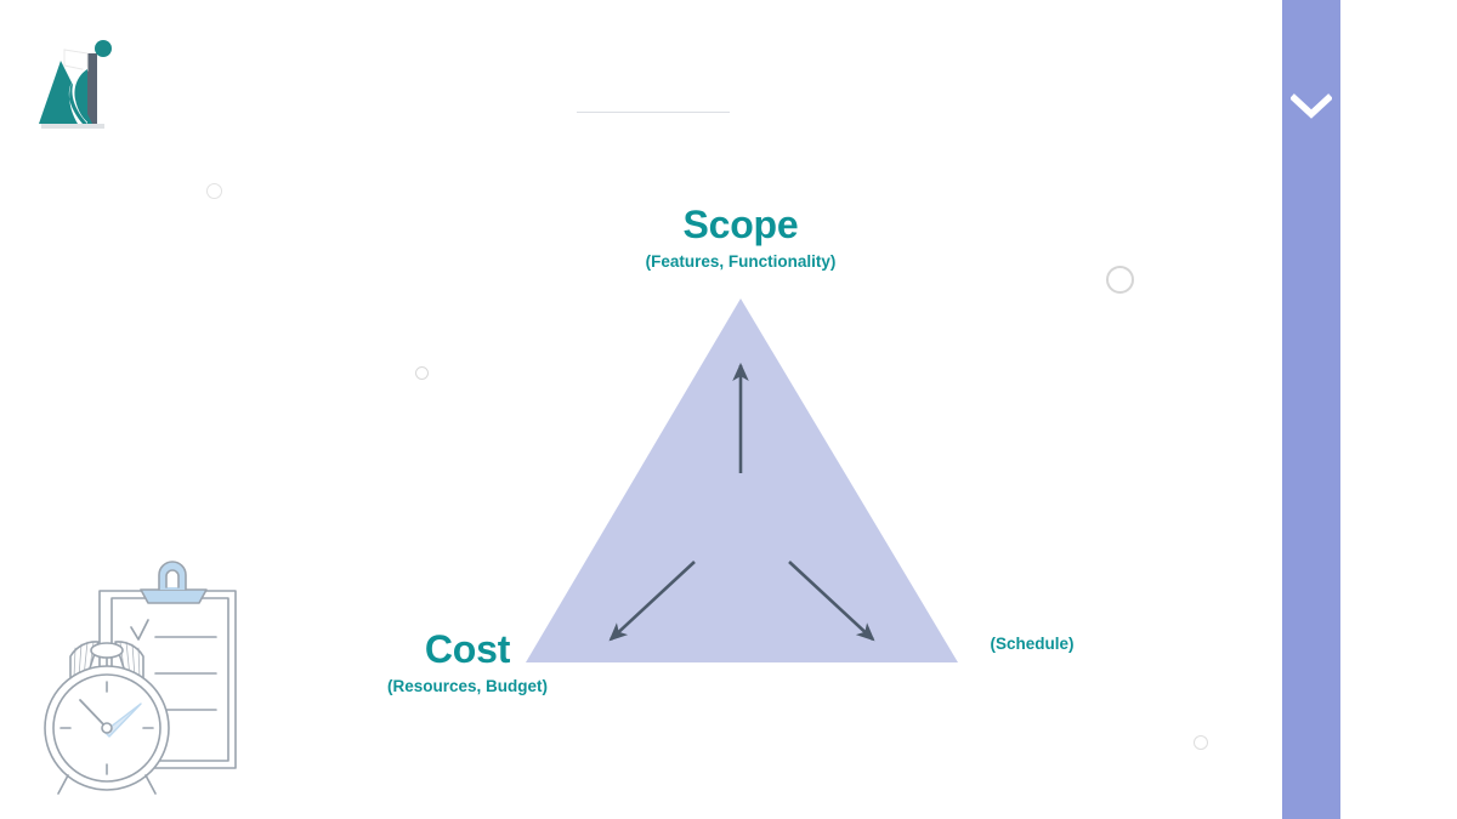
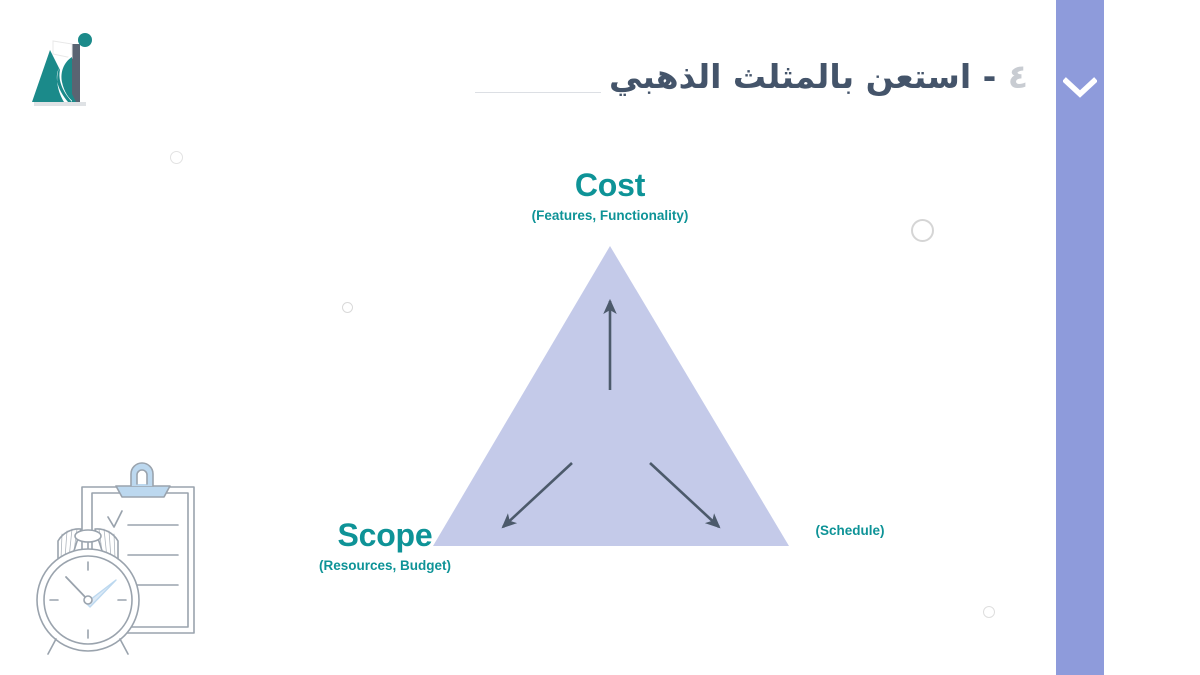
+ ٤ - استعن بالمثلث الذهبي
- Scope
+ Cost
  (Features, Functionality)
- Cost
+ Scope
  (Resources, Budget)
  (Schedule)
